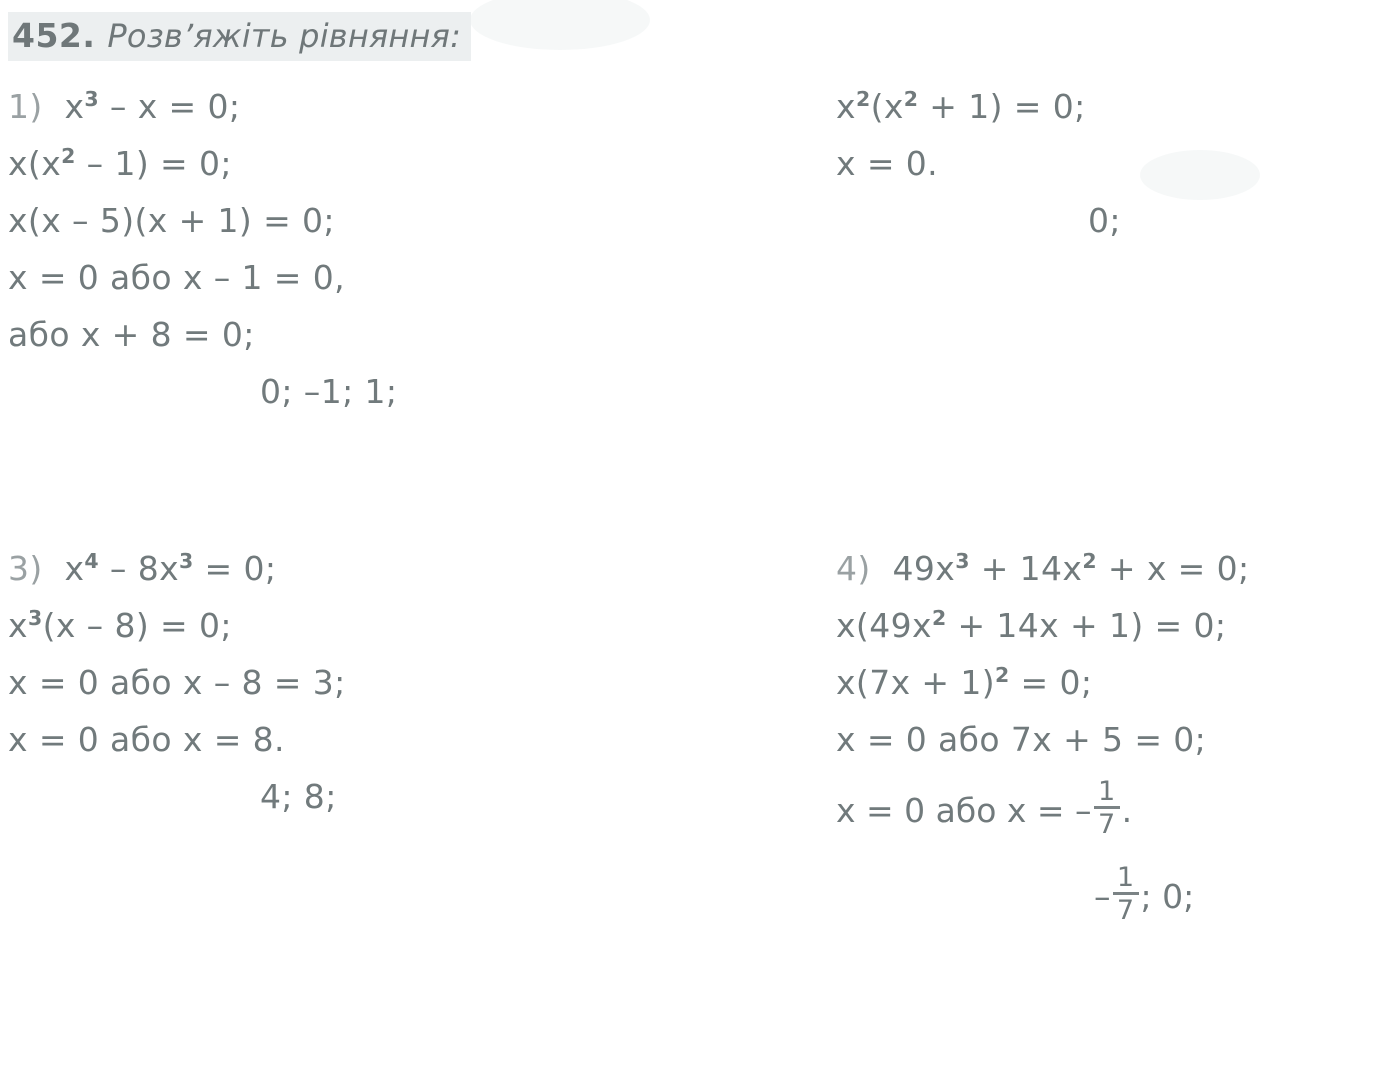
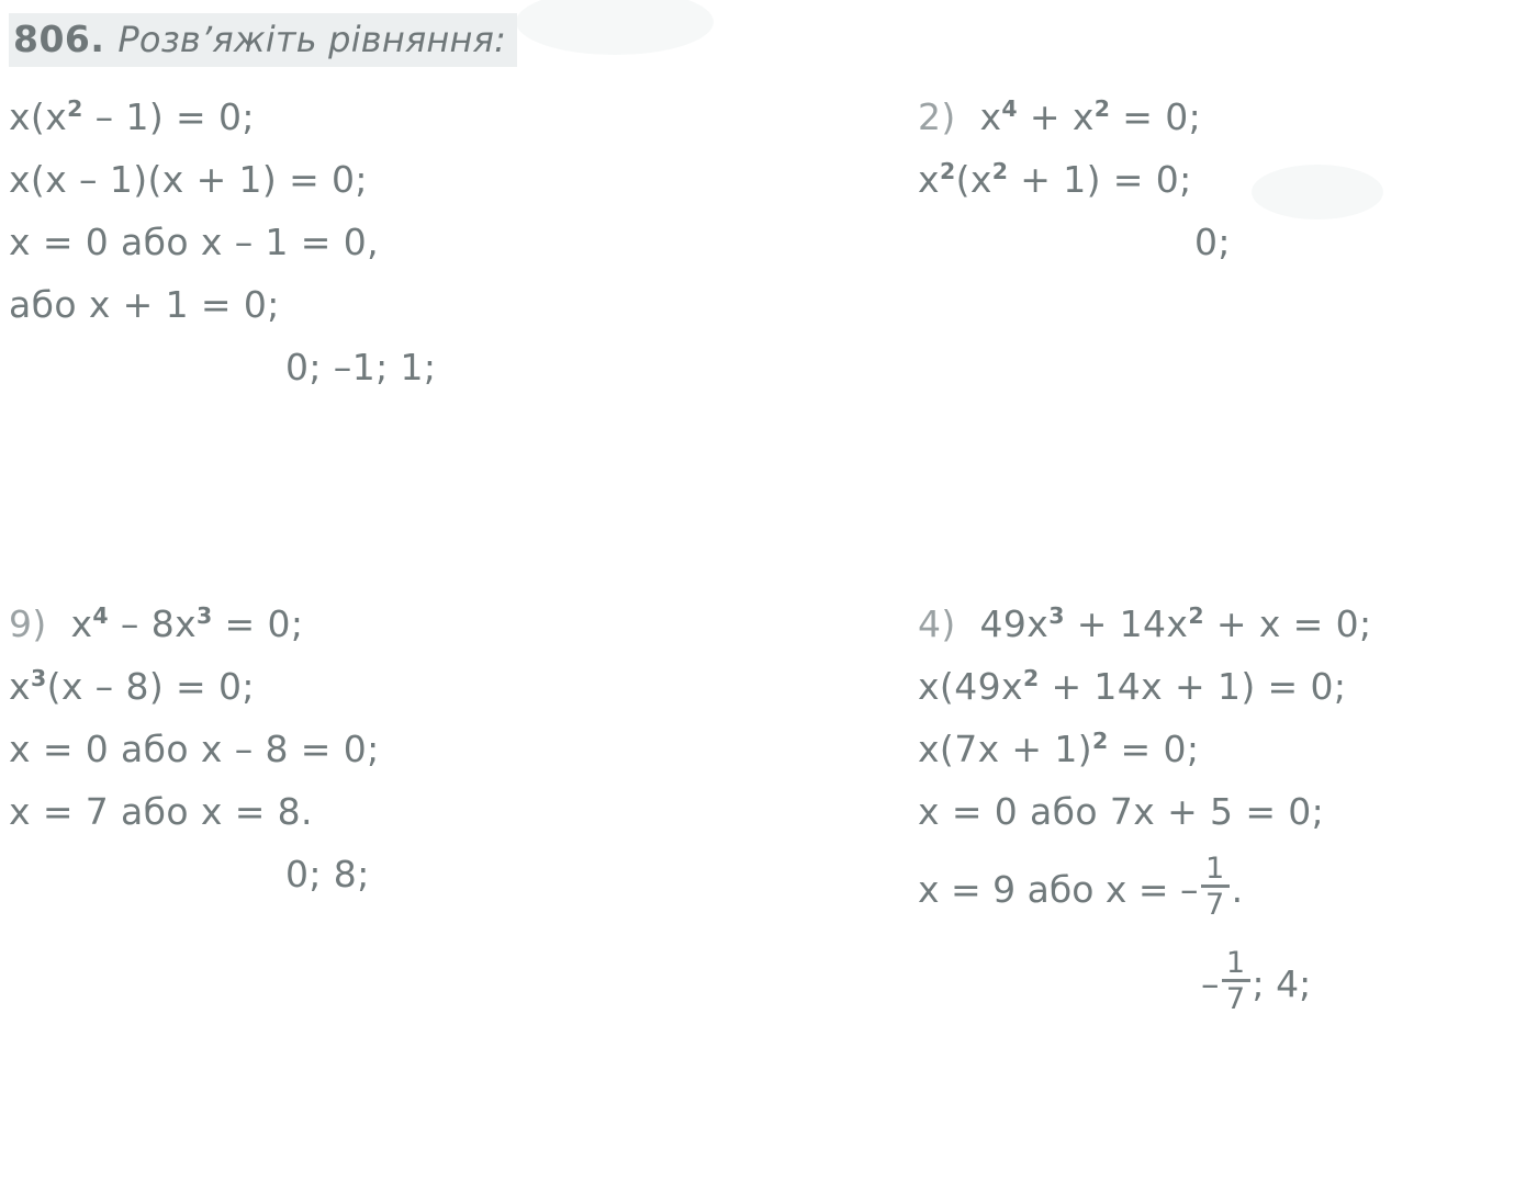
- 452.
+ 806.
  Розв’яжіть рівняння:
- 1) x3 – x = 0;
  x(x2 – 1) = 0;
- x(x – 5)(x + 1) = 0;
+ x(x – 1)(x + 1) = 0;
  x = 0 або x – 1 = 0,
- або x + 8 = 0;
+ або x + 1 = 0;
  0; –1; 1;
+ 2) x4 + x2 = 0;
  x2(x2 + 1) = 0;
- x = 0.
  0;
- 3) x4 – 8x3 = 0;
+ 9) x4 – 8x3 = 0;
  x3(x – 8) = 0;
- x = 0 або x – 8 = 3;
+ x = 0 або x – 8 = 0;
- x = 0 або x = 8.
+ x = 7 або x = 8.
- 4; 8;
+ 0; 8;
  4) 49x3 + 14x2 + x = 0;
  x(49x2 + 14x + 1) = 0;
  x(7x + 1)2 = 0;
  x = 0 або 7x + 5 = 0;
- x = 0 або x = –
+ x = 9 або x = –
  1
  7
  .
  –
  1
  7
- ; 0;
+ ; 4;
